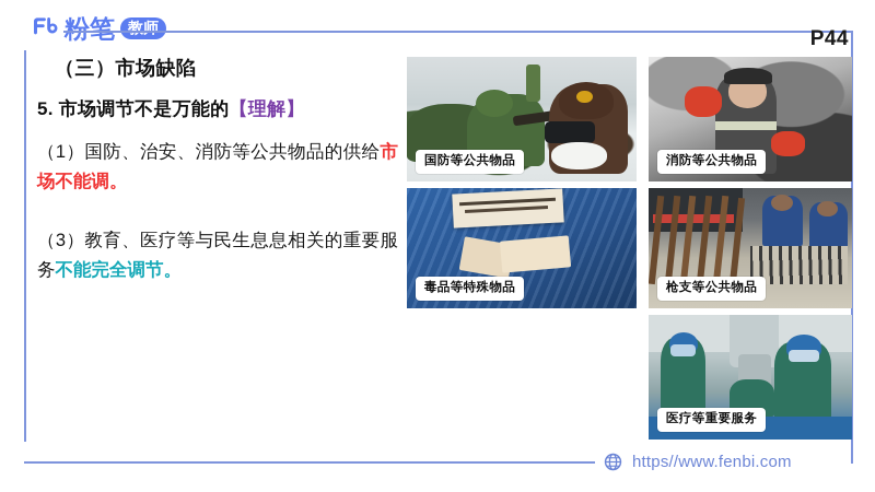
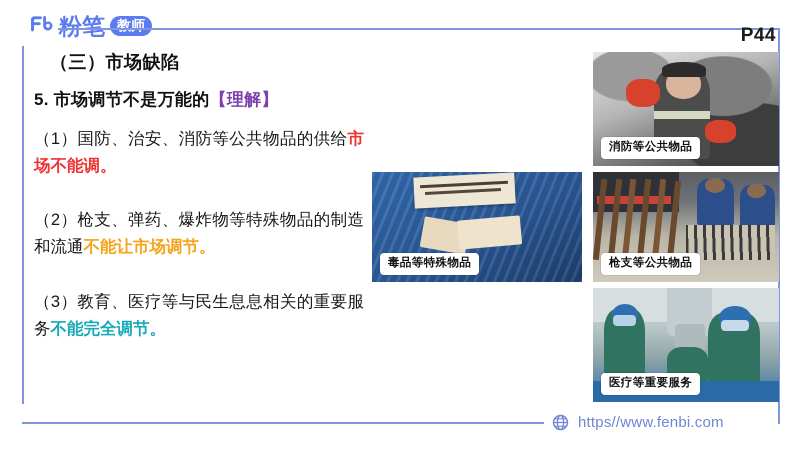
  粉笔
  教师
  P44
  （三）市场缺陷
  5. 市场调节不是万能的【理解】
  （1）国防、治安、消防等公共物品的供给市场不能调。
+ （2）枪支、弹药、爆炸物等特殊物品的制造和流通不能让市场调节。
  （3）教育、医疗等与民生息息相关的重要服务不能完全调节。
- 国防等公共物品
  消防等公共物品
  毒品等特殊物品
  枪支等公共物品
  医疗等重要服务
  https//www.fenbi.com
